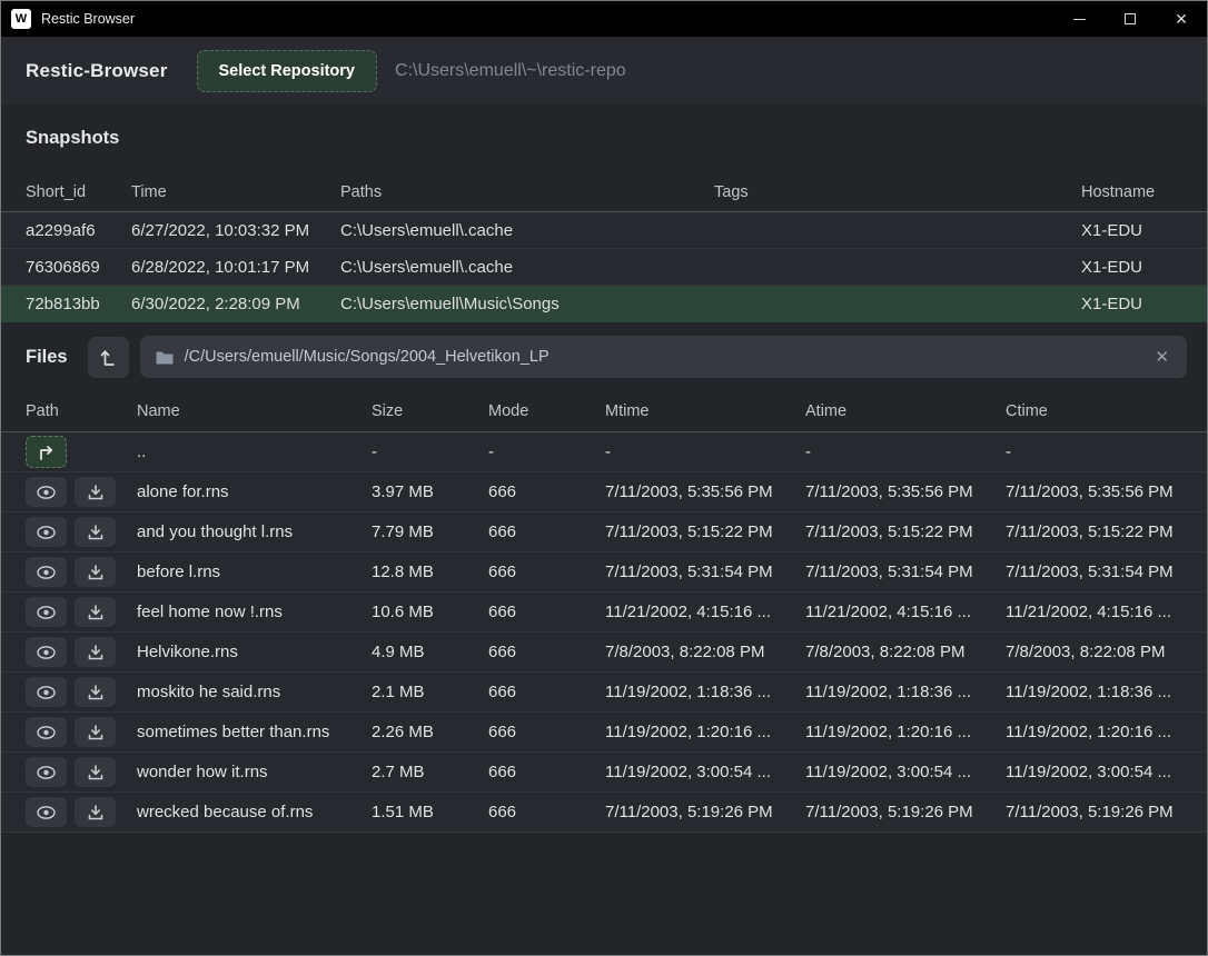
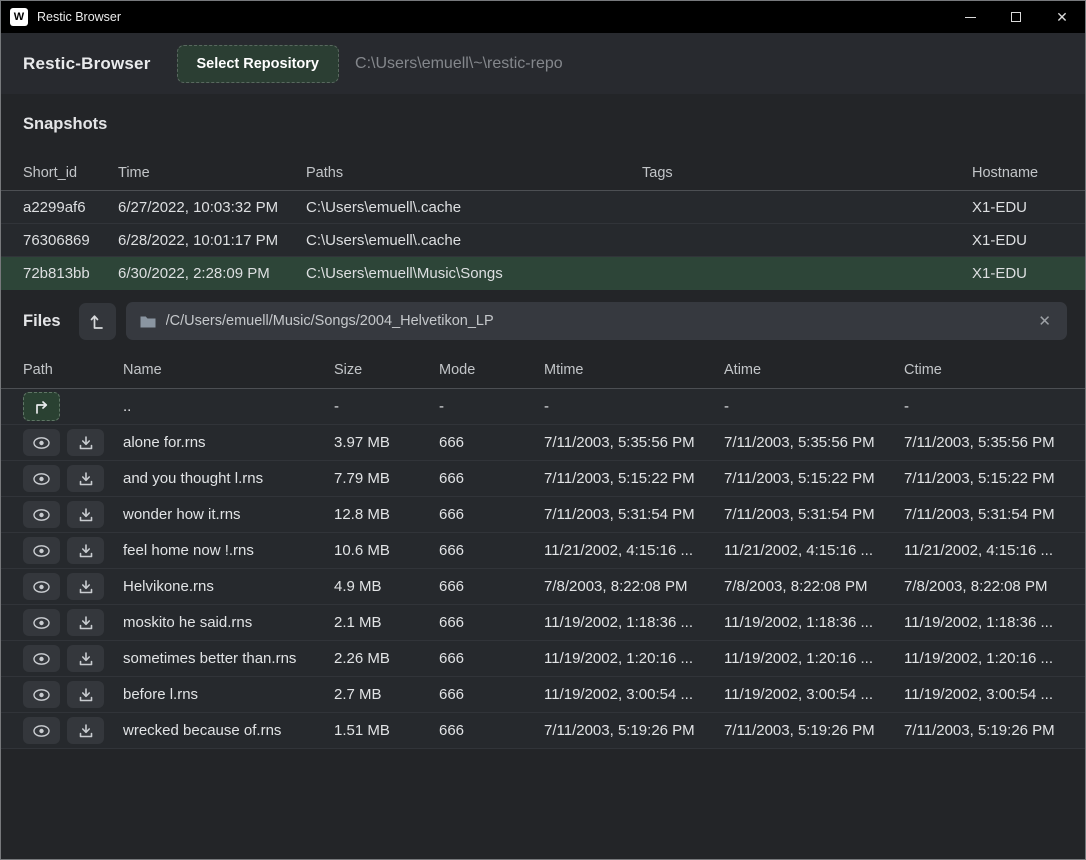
  W
  Restic Browser
  ✕
  Restic-Browser
  Select Repository
  C:\Users\emuell\~\restic-repo
  Snapshots
  Short_id
  Time
  Paths
  Tags
  Hostname
  a2299af6
  6/27/2022, 10:03:32 PM
  C:\Users\emuell\.cache
  X1-EDU
  76306869
  6/28/2022, 10:01:17 PM
  C:\Users\emuell\.cache
  X1-EDU
  72b813bb
  6/30/2022, 2:28:09 PM
  C:\Users\emuell\Music\Songs
  X1-EDU
  Files
  /C/Users/emuell/Music/Songs/2004_Helvetikon_LP
  ✕
  Path
  Name
  Size
  Mode
  Mtime
  Atime
  Ctime
  ..
  -
  -
  -
  -
  -
  alone for.rns
  3.97 MB
  666
  7/11/2003, 5:35:56 PM
  7/11/2003, 5:35:56 PM
  7/11/2003, 5:35:56 PM
  and you thought l.rns
  7.79 MB
  666
  7/11/2003, 5:15:22 PM
  7/11/2003, 5:15:22 PM
  7/11/2003, 5:15:22 PM
- before l.rns
+ wonder how it.rns
  12.8 MB
  666
  7/11/2003, 5:31:54 PM
  7/11/2003, 5:31:54 PM
  7/11/2003, 5:31:54 PM
  feel home now !.rns
  10.6 MB
  666
  11/21/2002, 4:15:16 ...
  11/21/2002, 4:15:16 ...
  11/21/2002, 4:15:16 ...
  Helvikone.rns
  4.9 MB
  666
  7/8/2003, 8:22:08 PM
  7/8/2003, 8:22:08 PM
  7/8/2003, 8:22:08 PM
  moskito he said.rns
  2.1 MB
  666
  11/19/2002, 1:18:36 ...
  11/19/2002, 1:18:36 ...
  11/19/2002, 1:18:36 ...
  sometimes better than.rns
  2.26 MB
  666
  11/19/2002, 1:20:16 ...
  11/19/2002, 1:20:16 ...
  11/19/2002, 1:20:16 ...
- wonder how it.rns
+ before l.rns
  2.7 MB
  666
  11/19/2002, 3:00:54 ...
  11/19/2002, 3:00:54 ...
  11/19/2002, 3:00:54 ...
  wrecked because of.rns
  1.51 MB
  666
  7/11/2003, 5:19:26 PM
  7/11/2003, 5:19:26 PM
  7/11/2003, 5:19:26 PM
